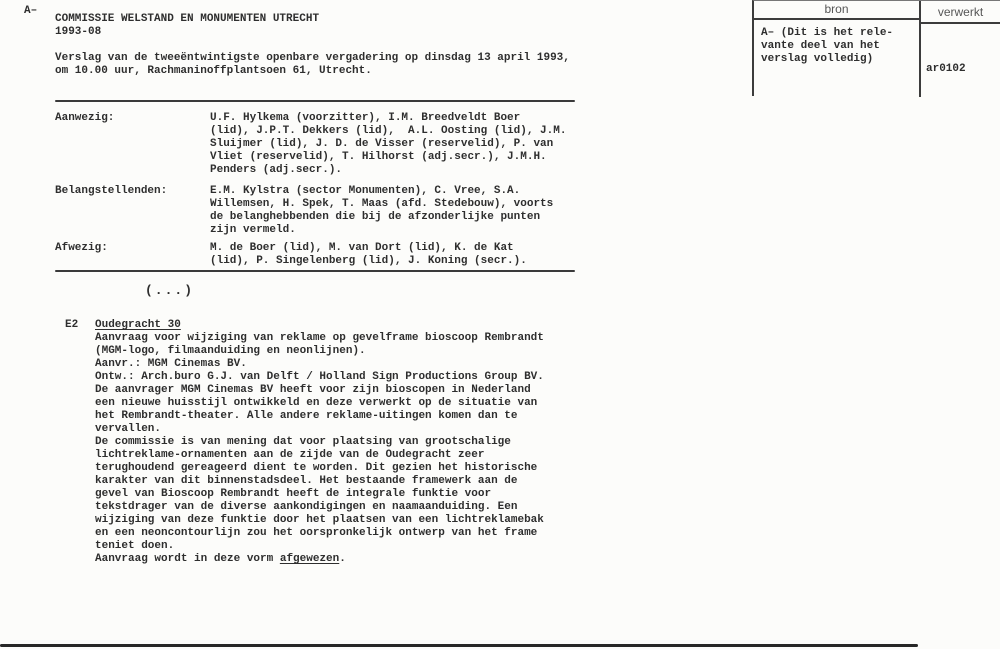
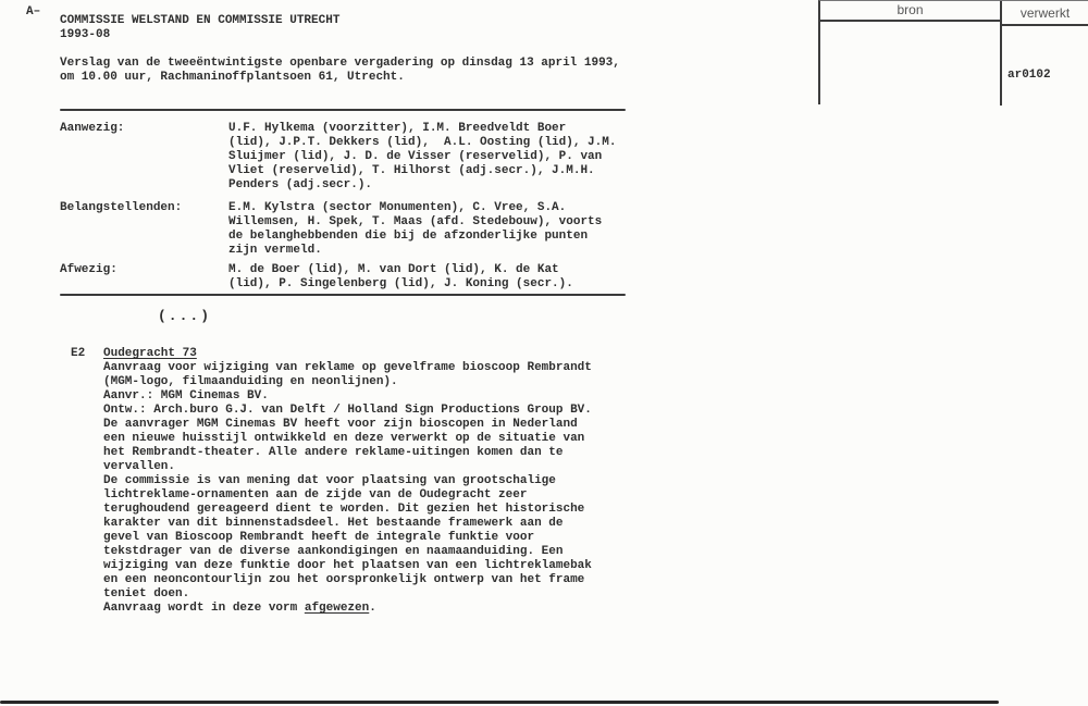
  A–
  bron
  verwerkt
- A– (Dit is het rele-
- vante deel van het
- verslag volledig)
  ar0102
- COMMISSIE WELSTAND EN MONUMENTEN UTRECHT
+ COMMISSIE WELSTAND EN COMMISSIE UTRECHT
  1993-08
  Verslag van de tweeëntwintigste openbare vergadering op dinsdag 13 april 1993,
  om 10.00 uur, Rachmaninoffplantsoen 61, Utrecht.
  Aanwezig:
  U.F. Hylkema (voorzitter), I.M. Breedveldt Boer
  (lid), J.P.T. Dekkers (lid), A.L. Oosting (lid), J.M.
  Sluijmer (lid), J. D. de Visser (reservelid), P. van
  Vliet (reservelid), T. Hilhorst (adj.secr.), J.M.H.
  Penders (adj.secr.).
  Belangstellenden:
  E.M. Kylstra (sector Monumenten), C. Vree, S.A.
  Willemsen, H. Spek, T. Maas (afd. Stedebouw), voorts
  de belanghebbenden die bij de afzonderlijke punten
  zijn vermeld.
  Afwezig:
  M. de Boer (lid), M. van Dort (lid), K. de Kat
  (lid), P. Singelenberg (lid), J. Koning (secr.).
  (...)
  E2
- Oudegracht 30
+ Oudegracht 73
  Aanvraag voor wijziging van reklame op gevelframe bioscoop Rembrandt
  (MGM-logo, filmaanduiding en neonlijnen).
  Aanvr.: MGM Cinemas BV.
  Ontw.: Arch.buro G.J. van Delft / Holland Sign Productions Group BV.
  De aanvrager MGM Cinemas BV heeft voor zijn bioscopen in Nederland
  een nieuwe huisstijl ontwikkeld en deze verwerkt op de situatie van
  het Rembrandt-theater. Alle andere reklame-uitingen komen dan te
  vervallen.
  De commissie is van mening dat voor plaatsing van grootschalige
  lichtreklame-ornamenten aan de zijde van de Oudegracht zeer
  terughoudend gereageerd dient te worden. Dit gezien het historische
  karakter van dit binnenstadsdeel. Het bestaande framewerk aan de
  gevel van Bioscoop Rembrandt heeft de integrale funktie voor
  tekstdrager van de diverse aankondigingen en naamaanduiding. Een
  wijziging van deze funktie door het plaatsen van een lichtreklamebak
  en een neoncontourlijn zou het oorspronkelijk ontwerp van het frame
  teniet doen.
  Aanvraag wordt in deze vorm afgewezen.
